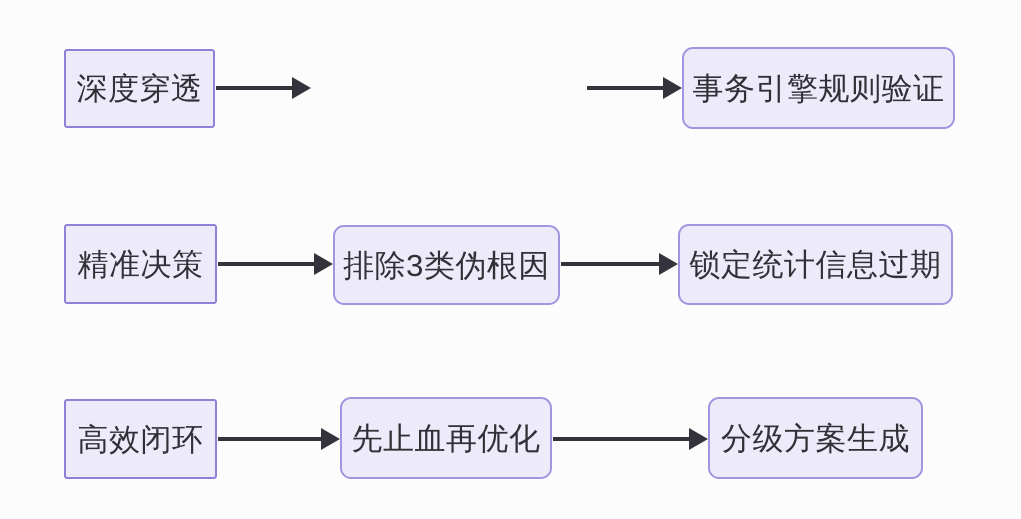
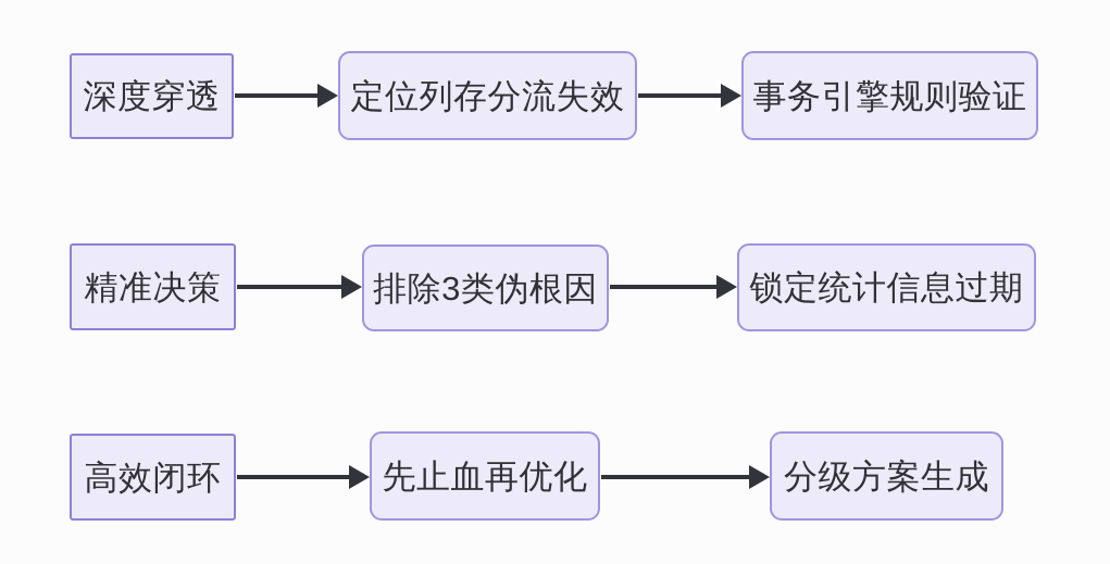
  深度穿透
+ 定位列存分流失效
  事务引擎规则验证
  精准决策
  排除3类伪根因
  锁定统计信息过期
  高效闭环
  先止血再优化
  分级方案生成
